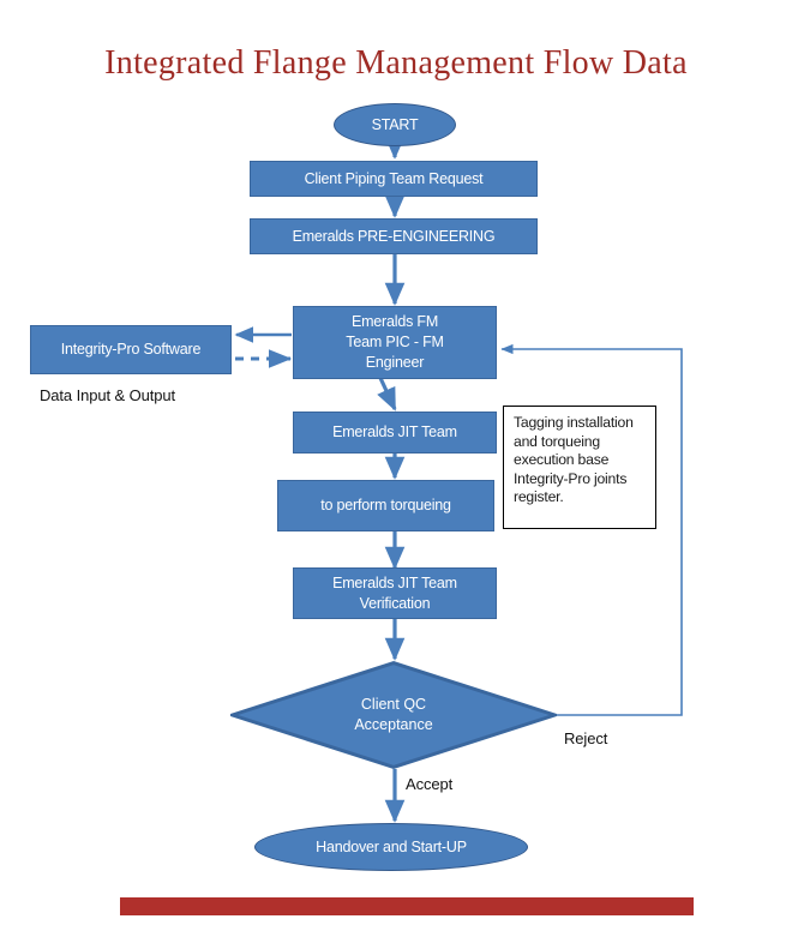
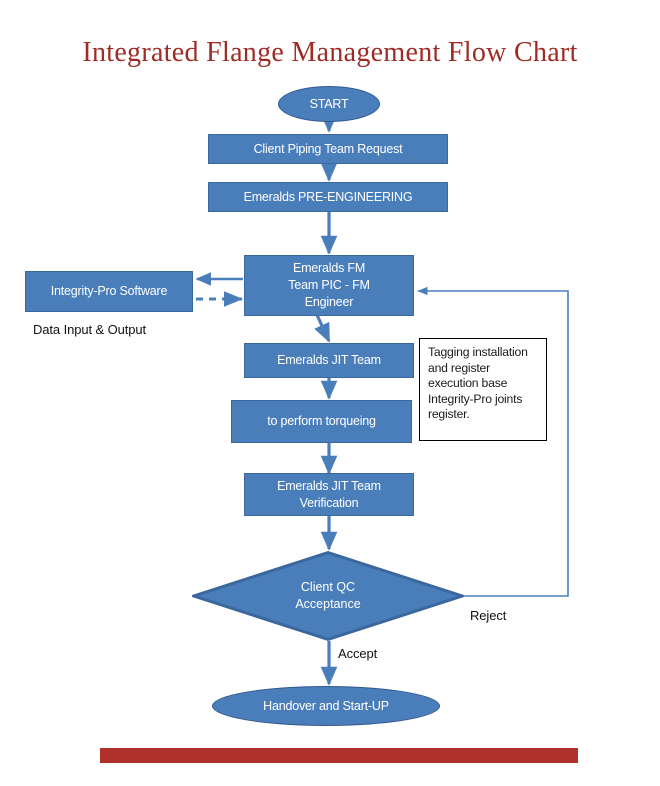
- Integrated Flange Management Flow Data
+ Integrated Flange Management Flow Chart
  START
  Client Piping Team Request
  Emeralds PRE-ENGINEERING
  Integrity-Pro Software
  Emeralds FM
  Team PIC - FM
  Engineer
  Emeralds JIT Team
  to perform torqueing
  Emeralds JIT Team
  Verification
  Client QC
  Acceptance
  Handover and Start-UP
  Data Input & Output
- Tagging installation and torqueing execution base Integrity-Pro joints register.
+ Tagging installation and register execution base Integrity-Pro joints register.
  Reject
  Accept
